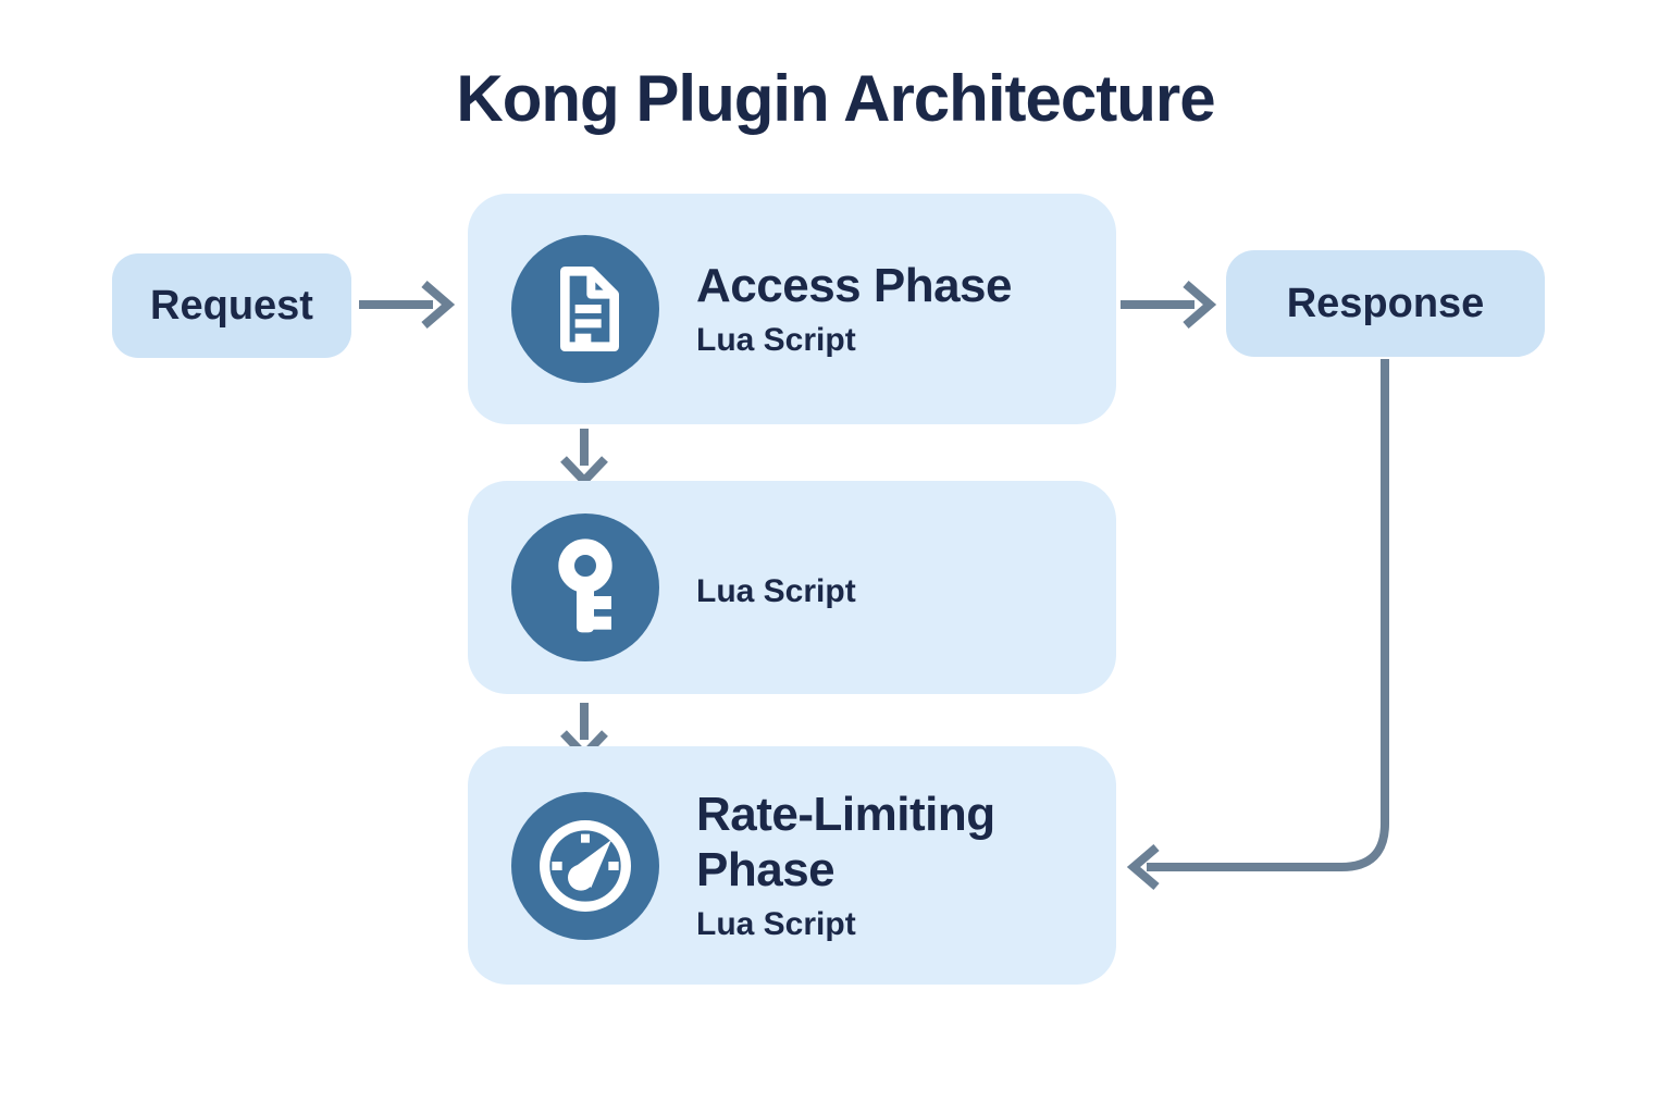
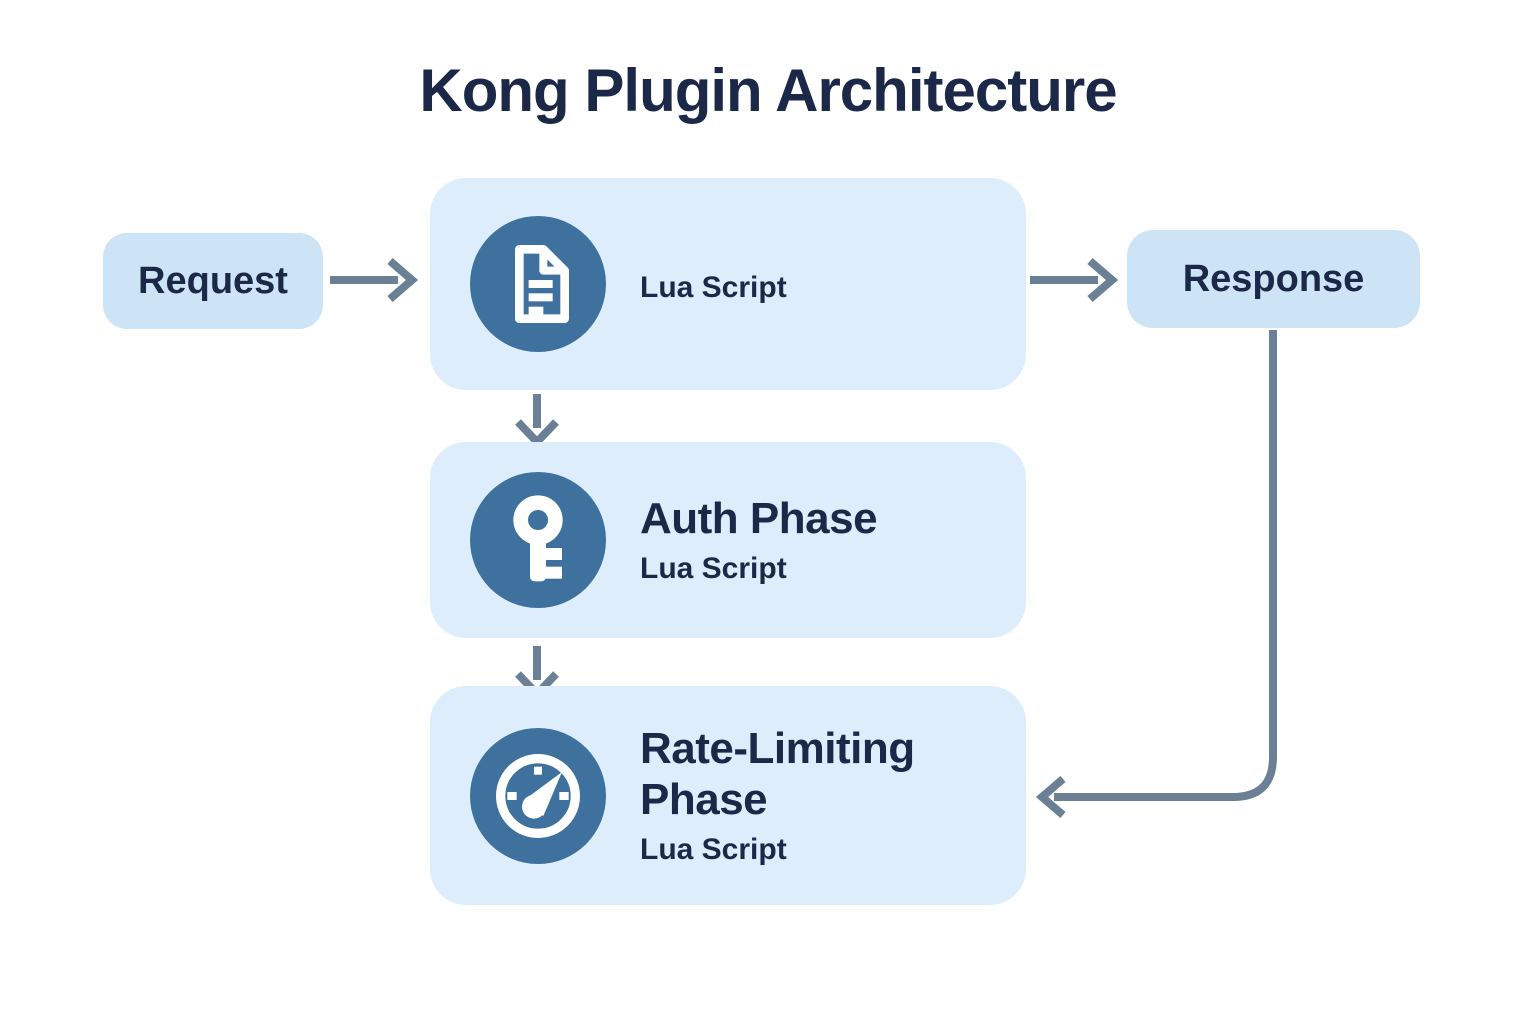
  Kong Plugin Architecture
  Request
  Response
- Access Phase
  Lua Script
+ Auth Phase
  Lua Script
  Rate-Limiting Phase
  Lua Script
